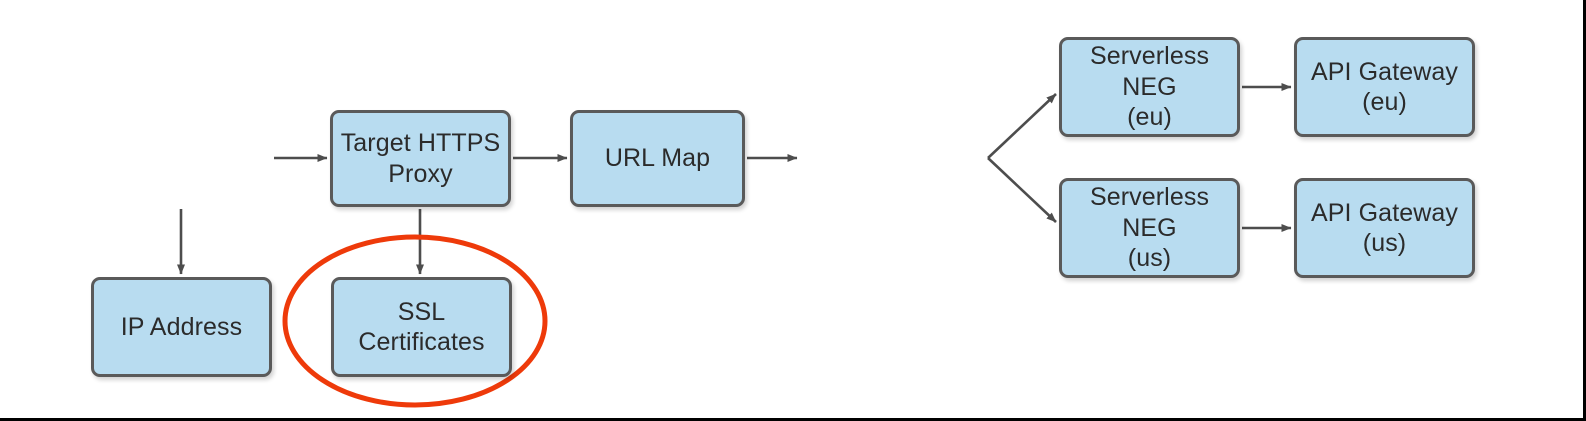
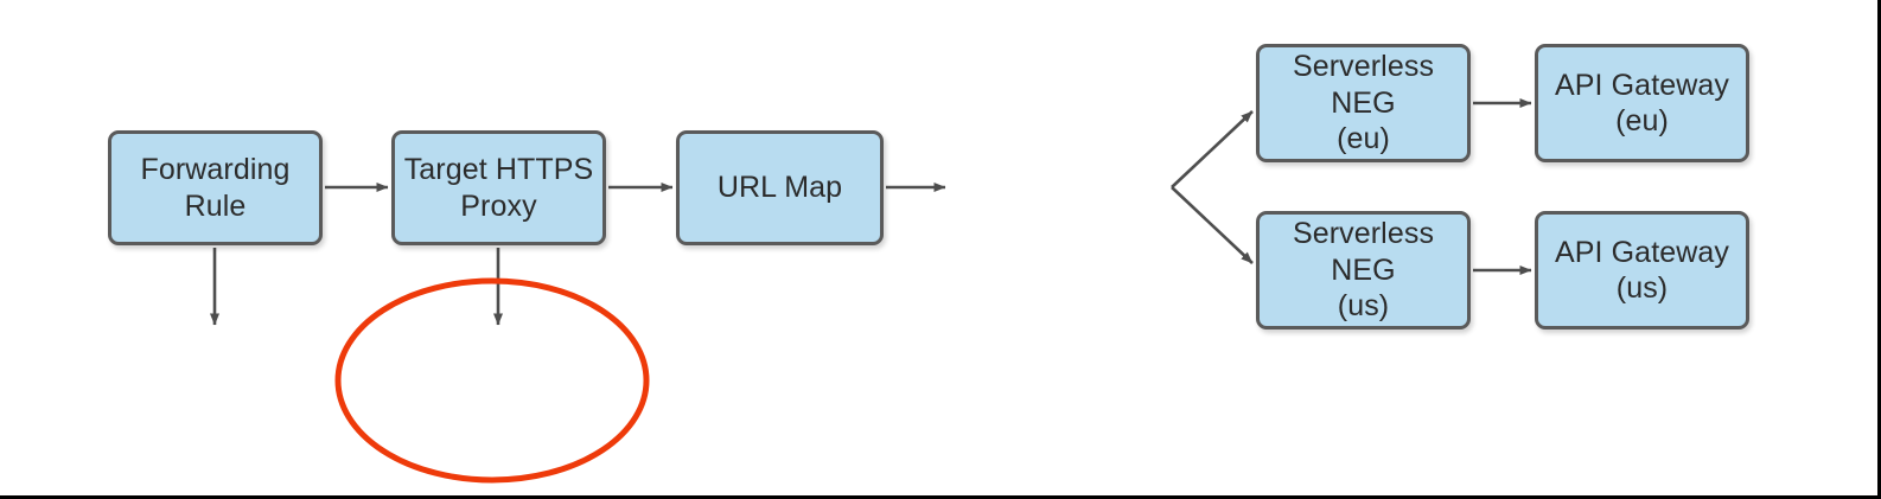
+ Forwarding Rule
  Target HTTPS
  Proxy
  URL Map
  Serverless NEG
  (eu)
  API Gateway
  (eu)
  Serverless NEG
  (us)
  API Gateway
  (us)
- IP Address
- SSL Certificates
